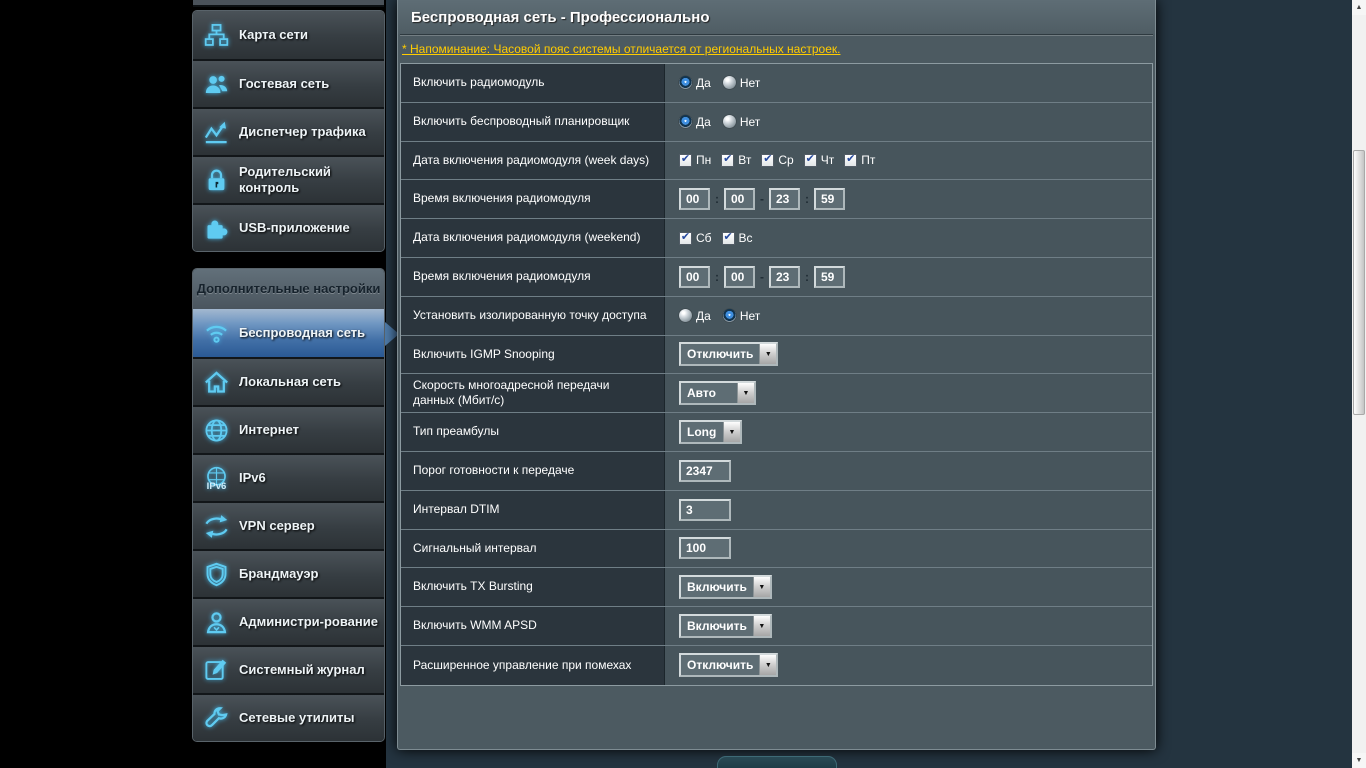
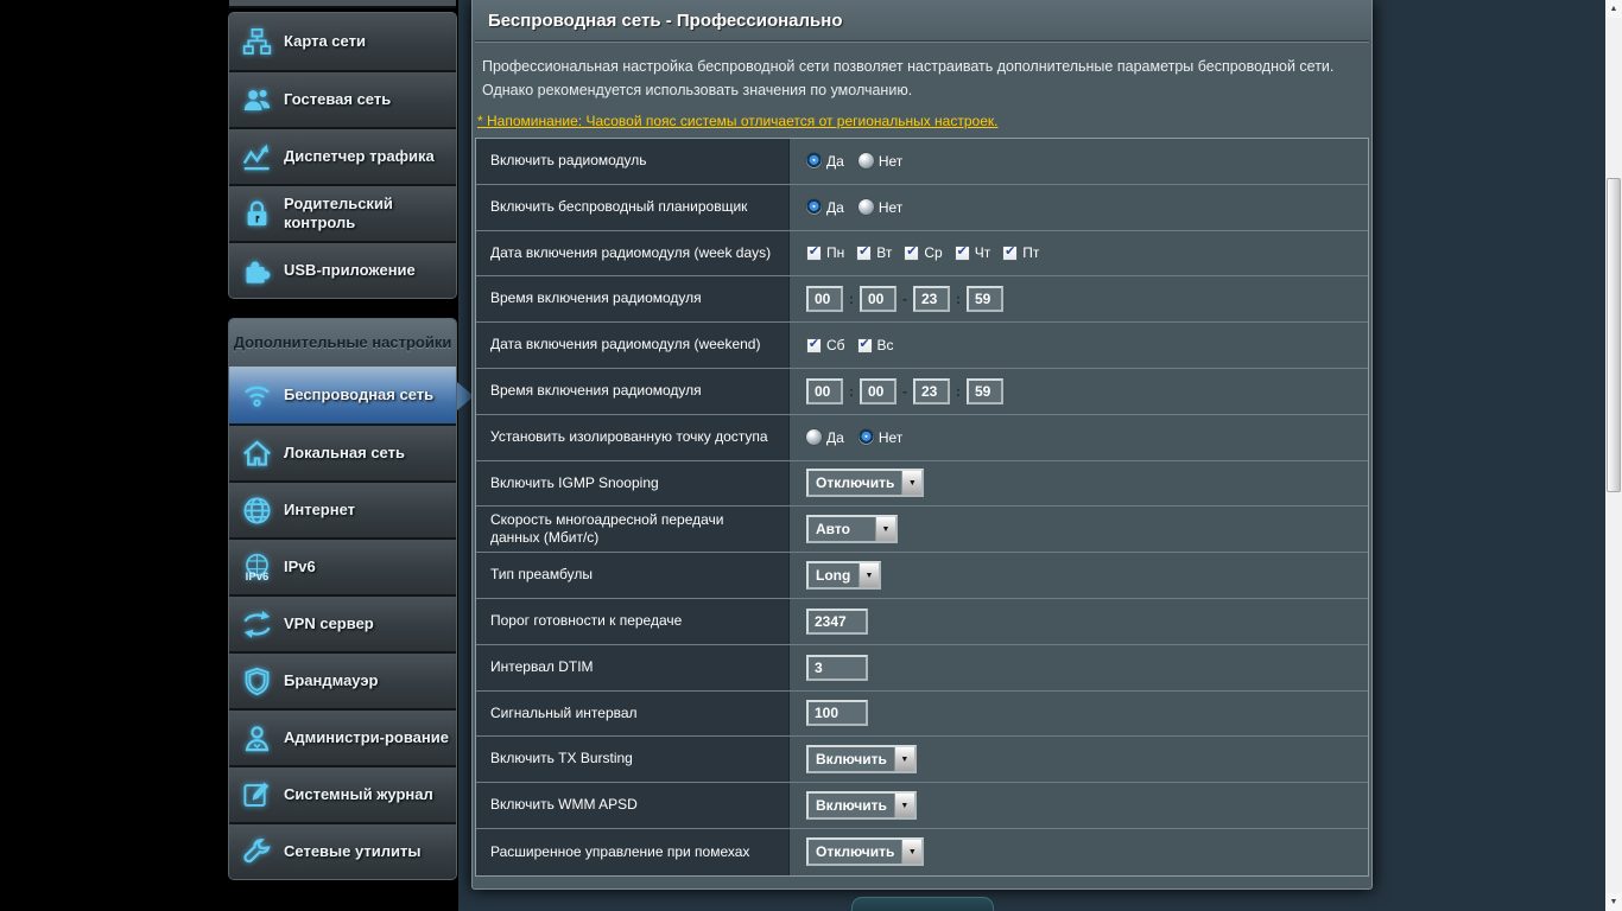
  Карта сети
  Гостевая сеть
  Диспетчер трафика
  Родительский контроль
  USB-приложение
  Дополнительные настройки
  Беспроводная сеть
  Локальная сеть
  Интернет
  IPv6
  IPv6
  VPN сервер
  Брандмауэр
  Администри-рование
  Системный журнал
  Сетевые утилиты
  Беспроводная сеть - Профессионально
+ Профессиональная настройка беспроводной сети позволяет настраивать дополнительные параметры беспроводной сети. Однако рекомендуется использовать значения по умолчанию.
  * Напоминание: Часовой пояс системы отличается от региональных настроек.
  Включить радиомодуль
  Да
  Нет
  Включить беспроводный планировщик
  Да
  Нет
  Дата включения радиомодуля (week days)
  Пн
  Вт
  Ср
  Чт
  Пт
  Время включения радиомодуля
  00
  :
  00
  -
  23
  :
  59
  Дата включения радиомодуля (weekend)
  Сб
  Вс
  Время включения радиомодуля
  00
  :
  00
  -
  23
  :
  59
  Установить изолированную точку доступа
  Да
  Нет
  Включить IGMP Snooping
  Отключить
  Скорость многоадресной передачи данных (Мбит/с)
  Авто
  Тип преамбулы
  Long
  Порог готовности к передаче
  2347
  Интервал DTIM
  3
  Сигнальный интервал
  100
  Включить TX Bursting
  Включить
  Включить WMM APSD
  Включить
  Расширенное управление при помехах
  Отключить
